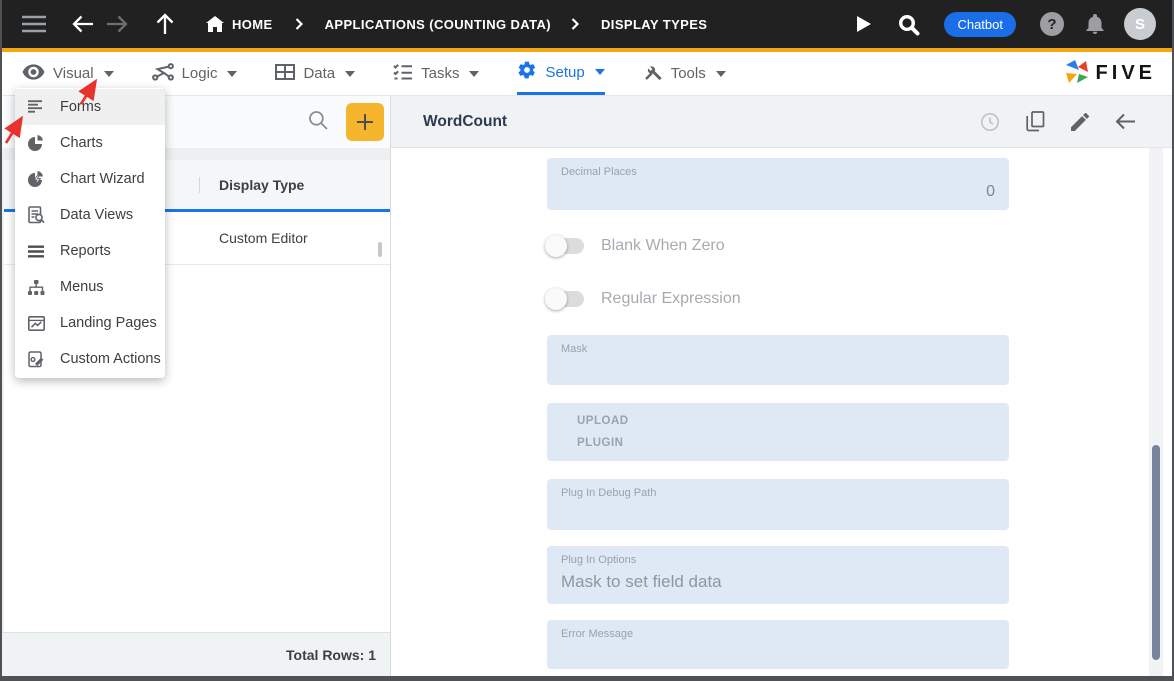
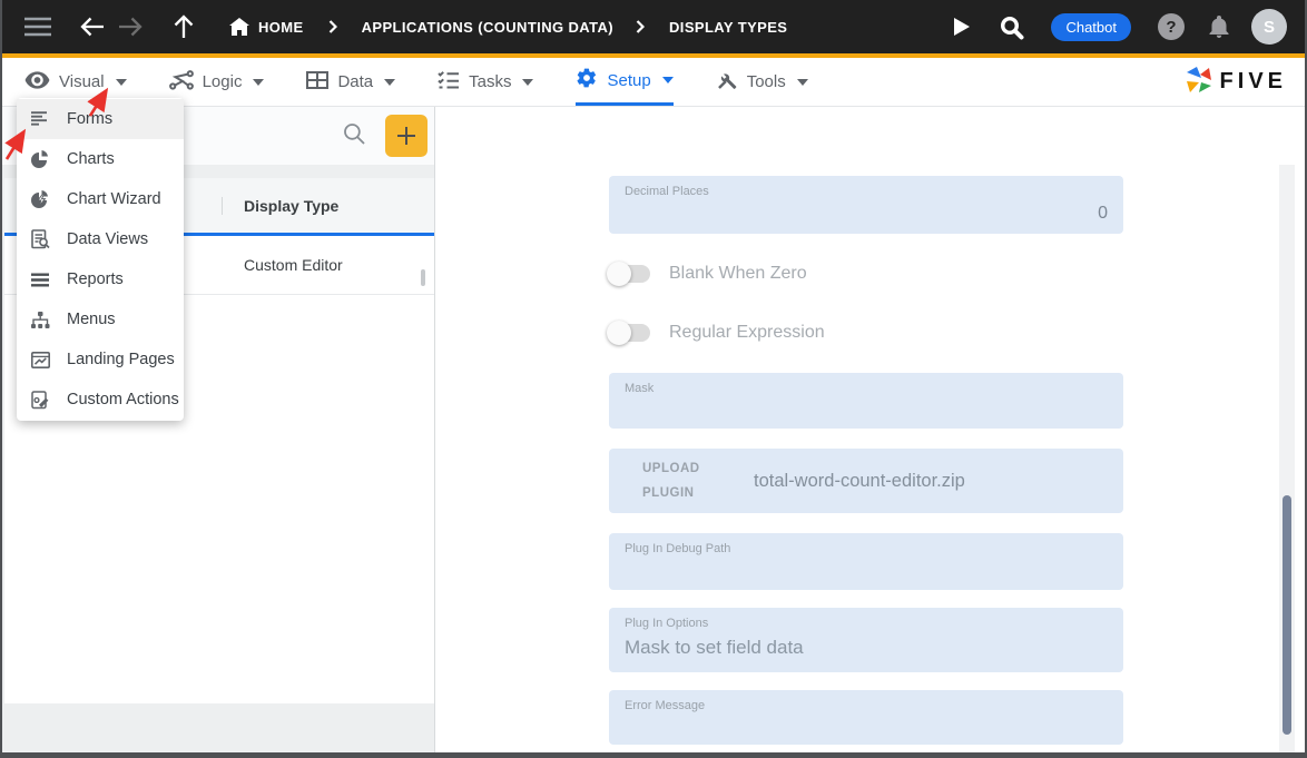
  HOME
  APPLICATIONS (COUNTING DATA)
  DISPLAY TYPES
  Chatbot
  ?
  S
  Visual
  Logic
  Data
  Tasks
  Setup
  Tools
  FIVE
  Display Type
  Custom Editor
- Total Rows: 1
- WordCount
  Decimal Places
  0
  Blank When Zero
  Regular Expression
  Mask
  UPLOAD PLUGIN
+ total-word-count-editor.zip
  Plug In Debug Path
  Plug In Options
  Mask to set field data
  Error Message
  Forms
  Charts
  Chart Wizard
  Data Views
  Reports
  Menus
  Landing Pages
  Custom Actions
